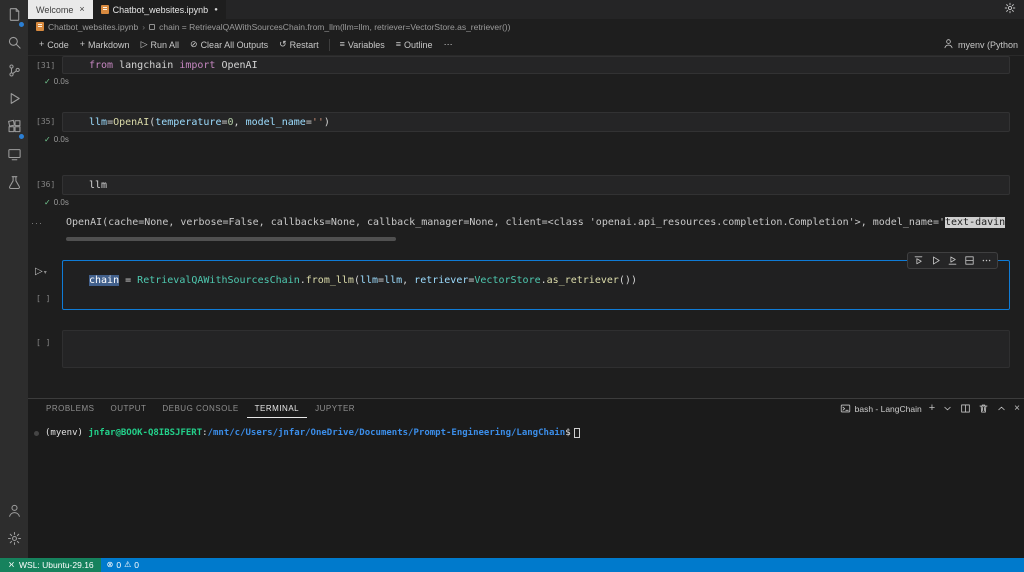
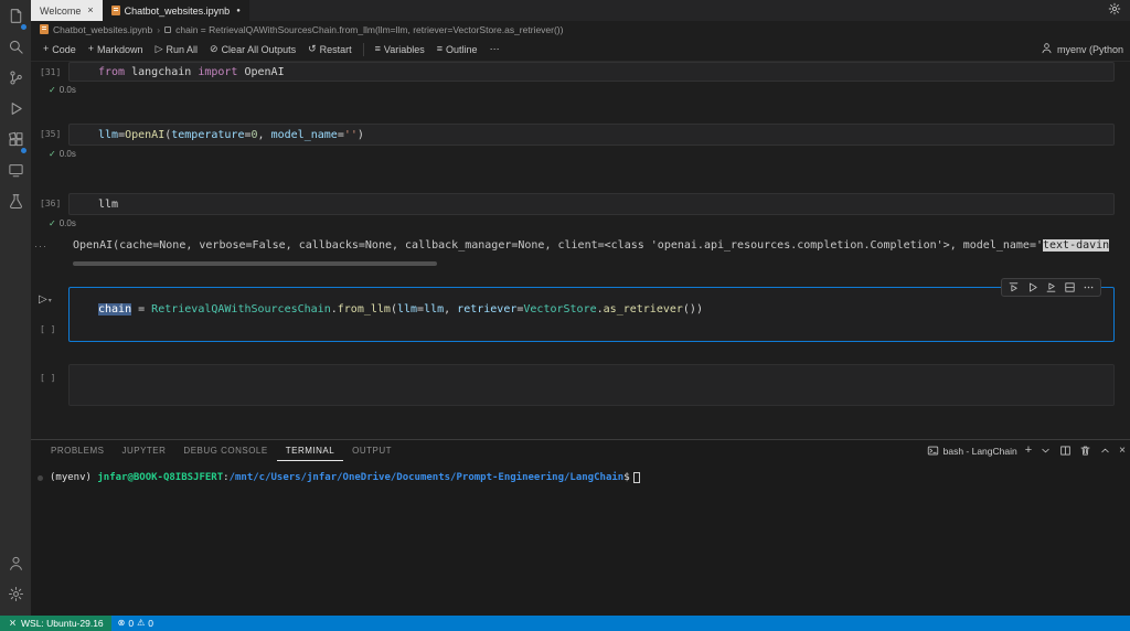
  Welcome
  ×
  Chatbot_websites.ipynb
  Chatbot_websites.ipynb
  ›
  chain = RetrievalQAWithSourcesChain.from_llm(llm=llm, retriever=VectorStore.as_retriever())
  +
  Code
  +
  Markdown
  ▷
  Run All
  ⊘
  Clear All Outputs
  ↺
  Restart
  ≡
  Variables
  ≡
  Outline
  ⋯
  myenv (Python
  [31]
  from langchain import OpenAI
  ✓
  0.0s
  [35]
  llm=OpenAI(temperature=0, model_name='')
  ✓
  0.0s
  [36]
  llm
  ✓
  0.0s
  ···
  OpenAI(cache=None, verbose=False, callbacks=None, callback_manager=None, client=<class 'openai.api_resources.completion.Completion'>, model_name='text-davin
  [ ]
  chain = RetrievalQAWithSourcesChain.from_llm(llm=llm, retriever=VectorStore.as_retriever())
  [ ]
  PROBLEMS
- OUTPUT
+ JUPYTER
  DEBUG CONSOLE
  TERMINAL
- JUPYTER
+ OUTPUT
  bash - LangChain
  +
  ×
  (myenv) jnfar@BOOK-Q8IBSJFERT:/mnt/c/Users/jnfar/OneDrive/Documents/Prompt-Engineering/LangChain$
  WSL: Ubuntu-29.16
  ⊗
  0
  ⚠
  0
